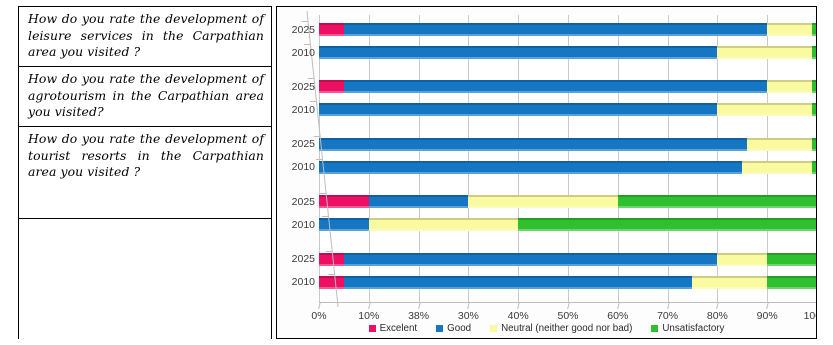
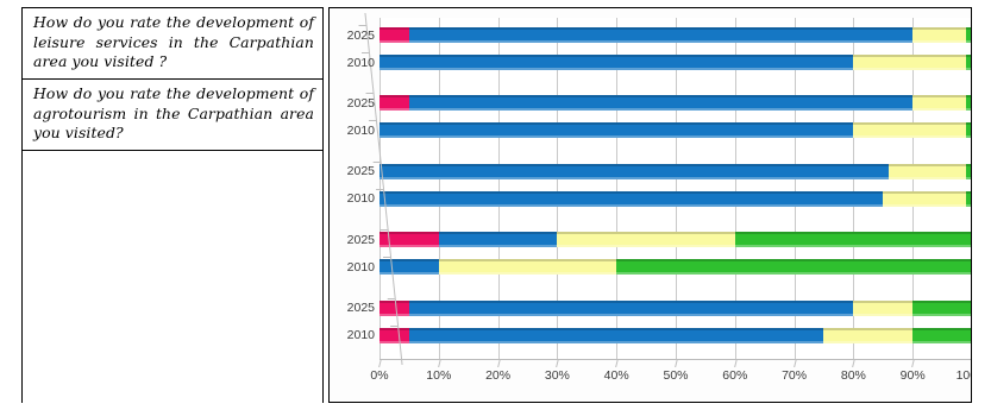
  How do you rate the development of leisure services in the Carpathian area you visited ?
  How do you rate the development of agrotourism in the Carpathian area you visited?
- How do you rate the development of tourist resorts in the Carpathian area you visited ?
  2025
  2010
  2025
  2010
  2025
  2010
  2025
  2010
  2025
  2010
  0%
  10%
- 38%
+ 20%
  30%
  40%
  50%
  60%
  70%
  80%
  90%
- Excelent
- Good
- Neutral (neither good nor bad)
- Unsatisfactory
